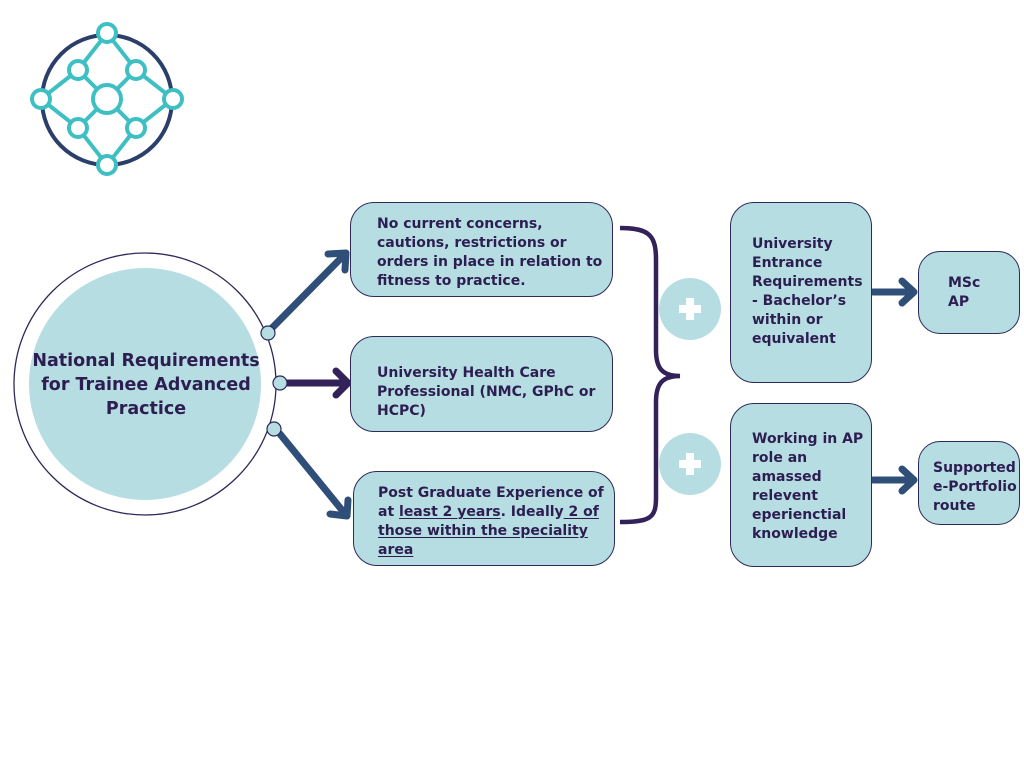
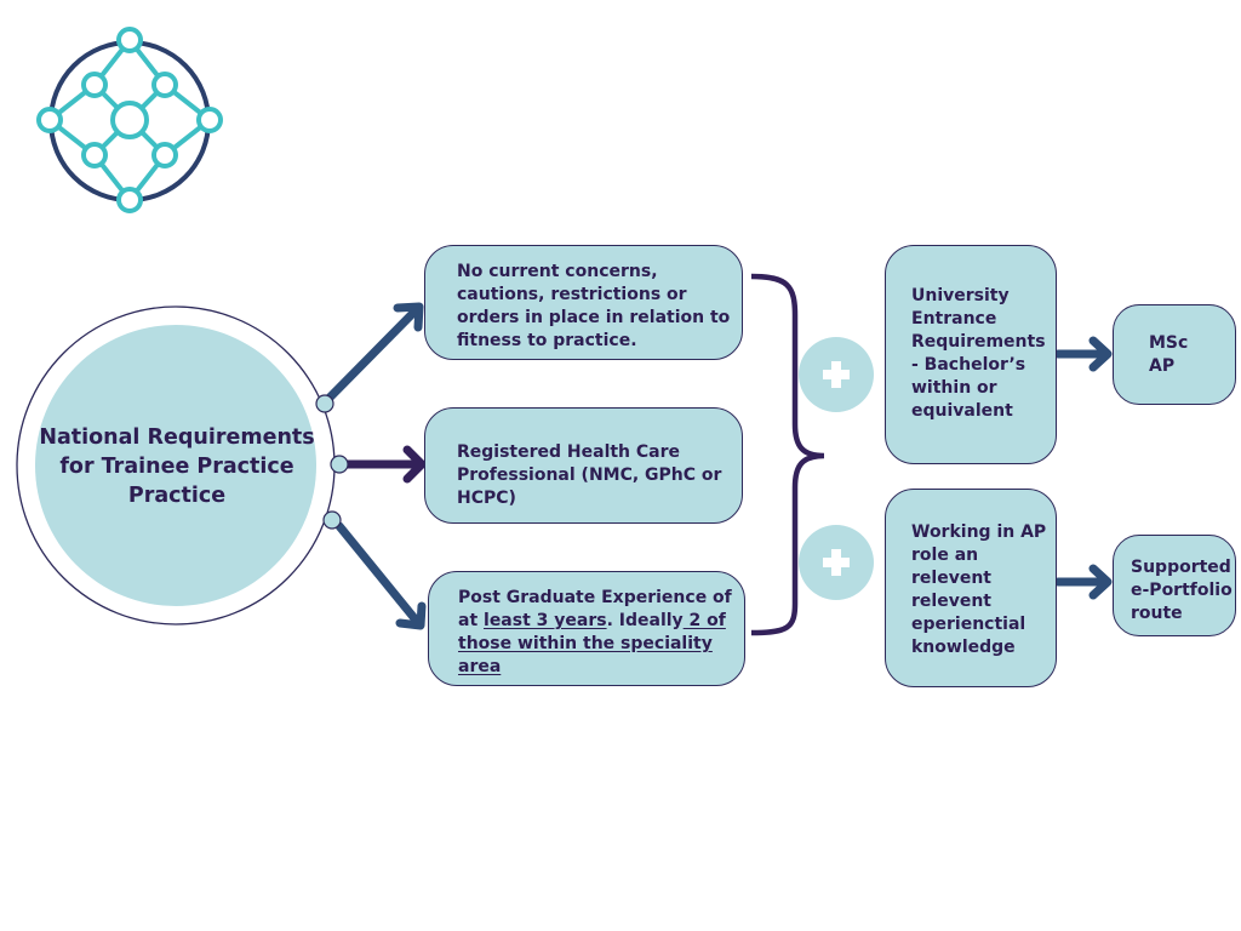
- National Requirements for Trainee Advanced Practice
+ National Requirements for Trainee Practice Practice
  No current concerns, cautions, restrictions or orders in place in relation to fitness to practice.
- University Health Care Professional (NMC, GPhC or HCPC)
+ Registered Health Care Professional (NMC, GPhC or HCPC)
- Post Graduate Experience of at least 2 years. Ideally 2 of those within the speciality area
+ Post Graduate Experience of at least 3 years. Ideally 2 of those within the speciality area
  University Entrance Requirements - Bachelor’s within or equivalent
- Working in AP role an amassed relevent eperienctial knowledge
+ Working in AP role an relevent relevent eperienctial knowledge
  MSc AP
  Supported e-Portfolio route
